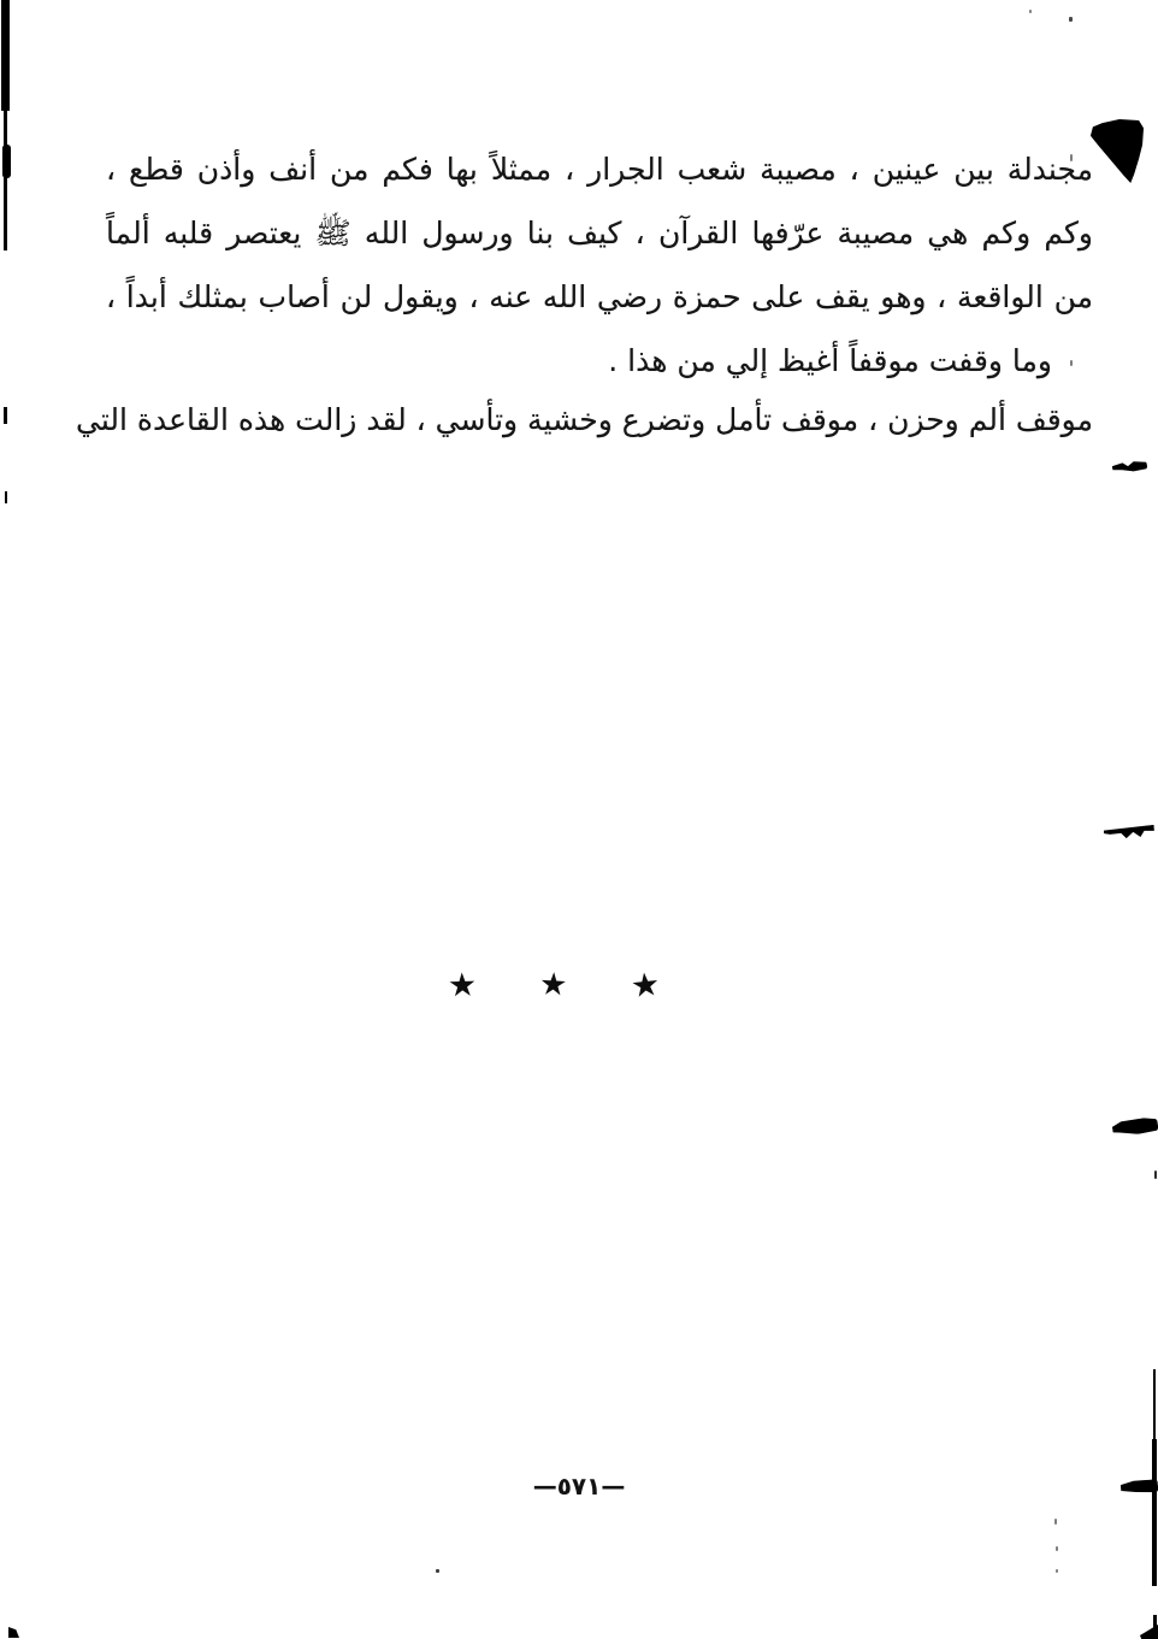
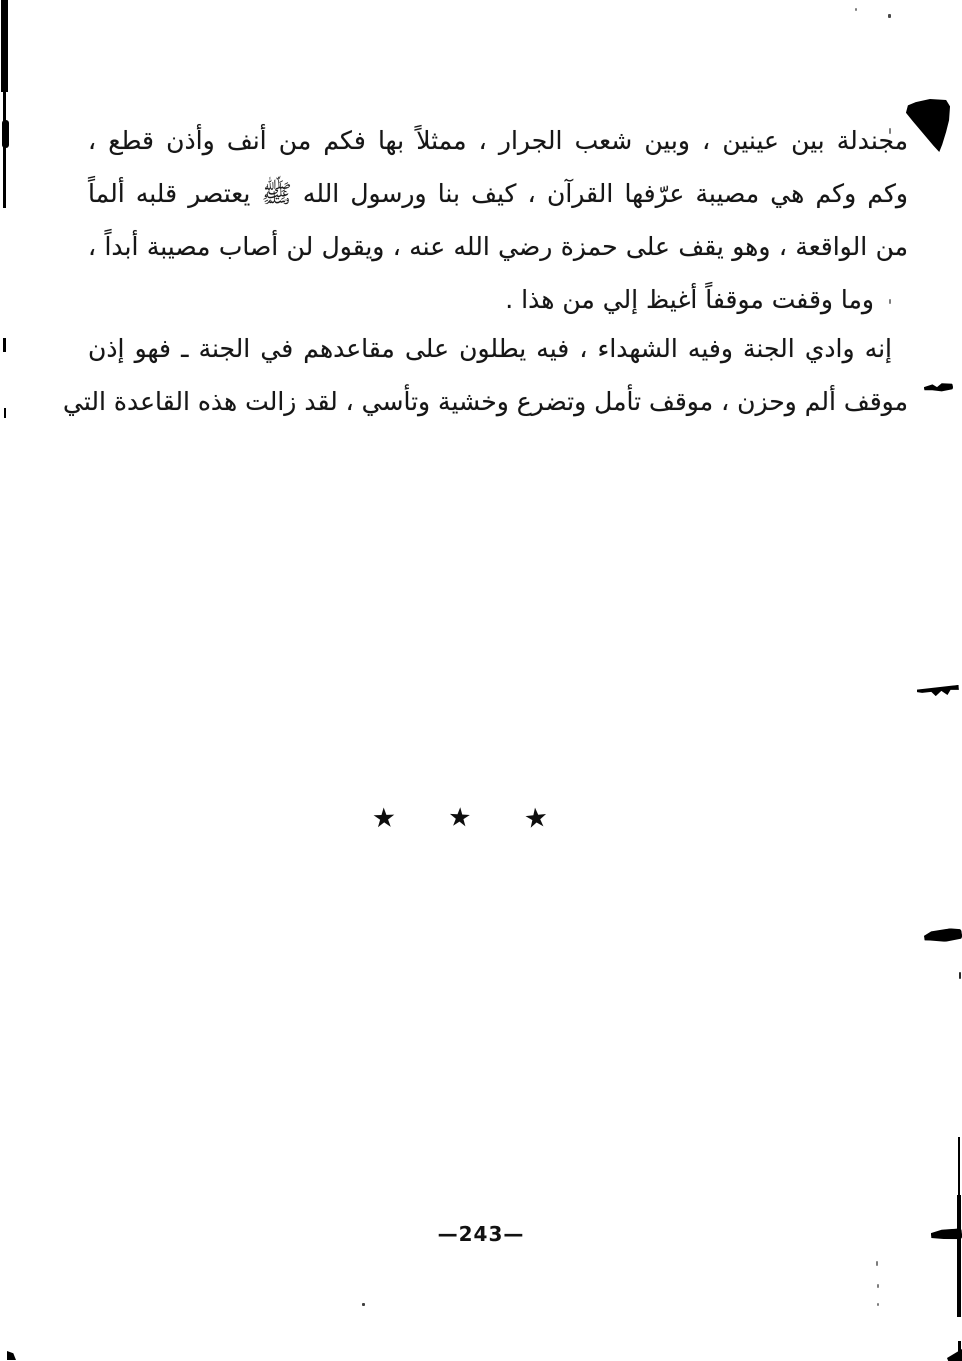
- مجندلة بين عينين ، مصيبة شعب الجرار ، ممثلاً بها فكم من أنف وأذن قطع ،
+ مجندلة بين عينين ، وبين شعب الجرار ، ممثلاً بها فكم من أنف وأذن قطع ،
  وكم وكم هي مصيبة عرّفها القرآن ، كيف بنا ورسول الله ﷺ يعتصر قلبه ألماً
- من الواقعة ، وهو يقف على حمزة رضي الله عنه ، ويقول لن أصاب بمثلك أبداً ،
+ من الواقعة ، وهو يقف على حمزة رضي الله عنه ، ويقول لن أصاب مصيبة أبداً ،
  وما وقفت موقفاً أغيظ إلي من هذا .
+ إنه وادي الجنة وفيه الشهداء ، فيه يطلون على مقاعدهم في الجنة ـ فهو إذن
  موقف ألم وحزن ، موقف تأمل وتضرع وخشية وتأسي ، لقد زالت هذه القاعدة التي
- —٥٧١—
+ —243—
